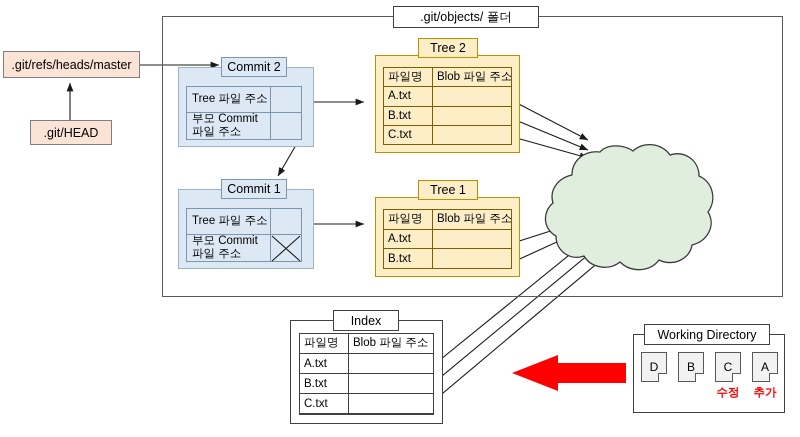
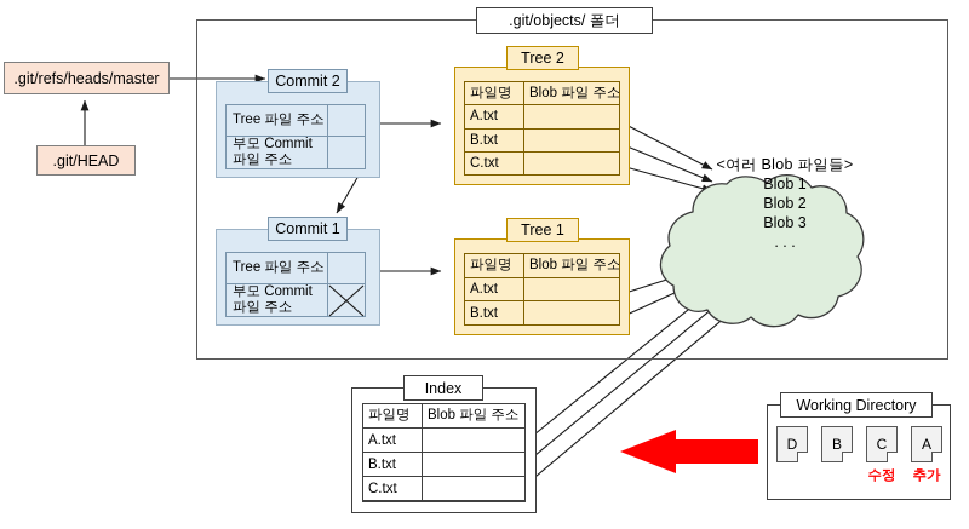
  .git/objects/ 폴더
  .git/refs/heads/master
  .git/HEAD
  Commit 2
  Tree 파일 주소
  부모 Commit
  파일 주소
  Commit 1
  Tree 파일 주소
  부모 Commit
  파일 주소
  Tree 2
  파일명
  Blob 파일 주소
  A.txt
  B.txt
  C.txt
  Tree 1
  파일명
  Blob 파일 주소
  A.txt
  B.txt
+ <여러 Blob 파일들>
+ Blob 1
+ Blob 2
+ Blob 3
+ . . .
  Index
  파일명
  Blob 파일 주소
  A.txt
  B.txt
  C.txt
  Working Directory
  D
  B
  C
  A
  수정
  추가
